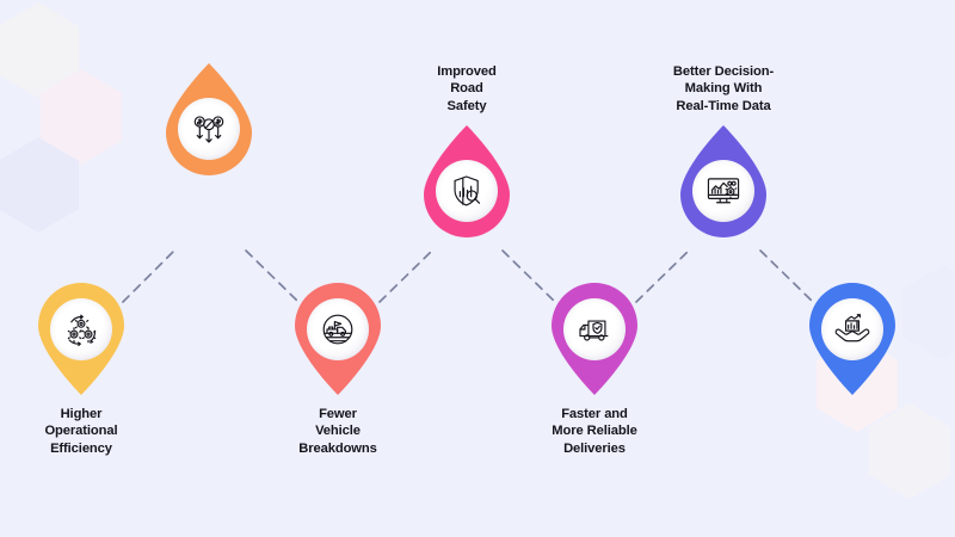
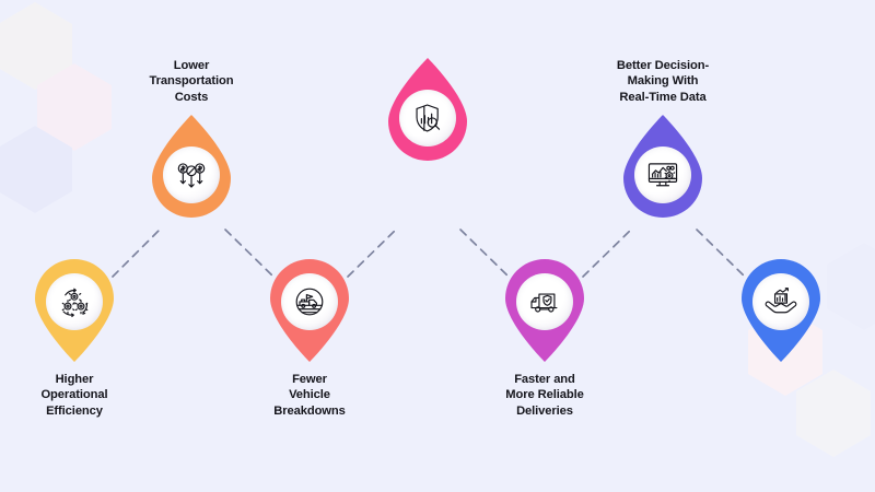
  Higher
  Operational
  Efficiency
+ Lower
+ Transportation
+ Costs
  Fewer
  Vehicle
  Breakdowns
- Improved
- Road
- Safety
  Faster and
  More Reliable
  Deliveries
  Better Decision-
  Making With
  Real-Time Data
